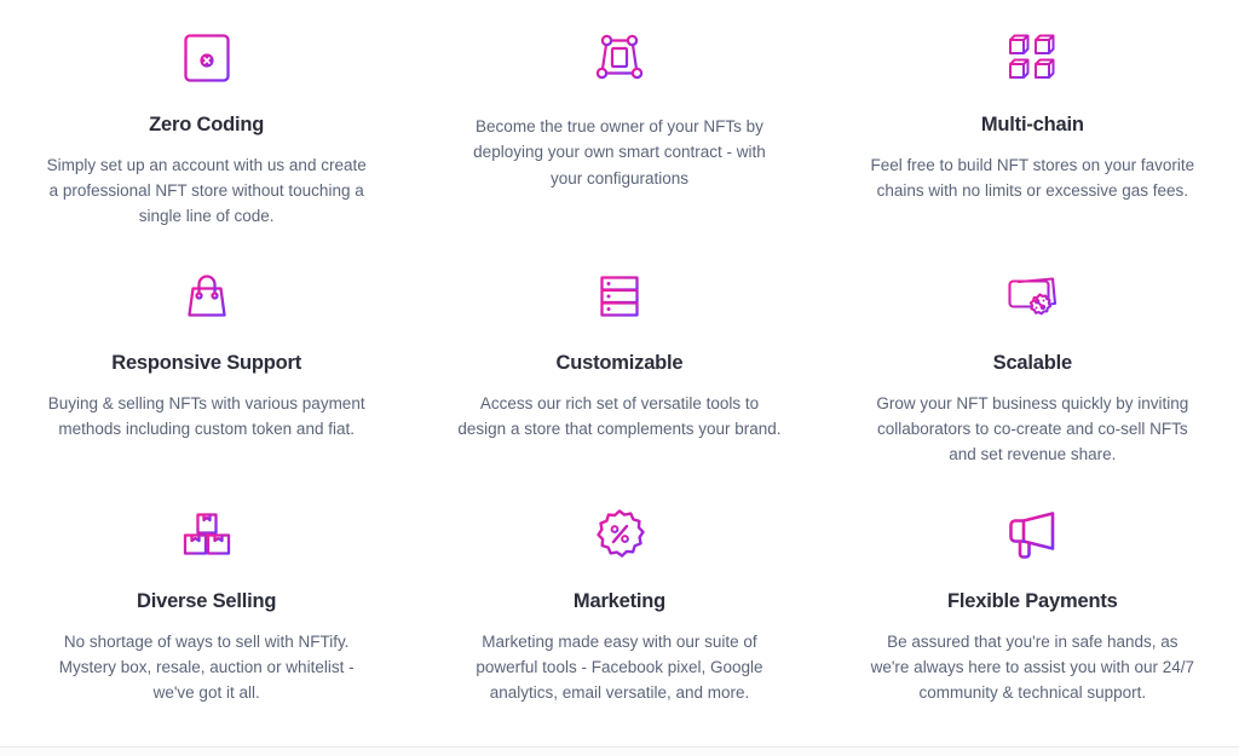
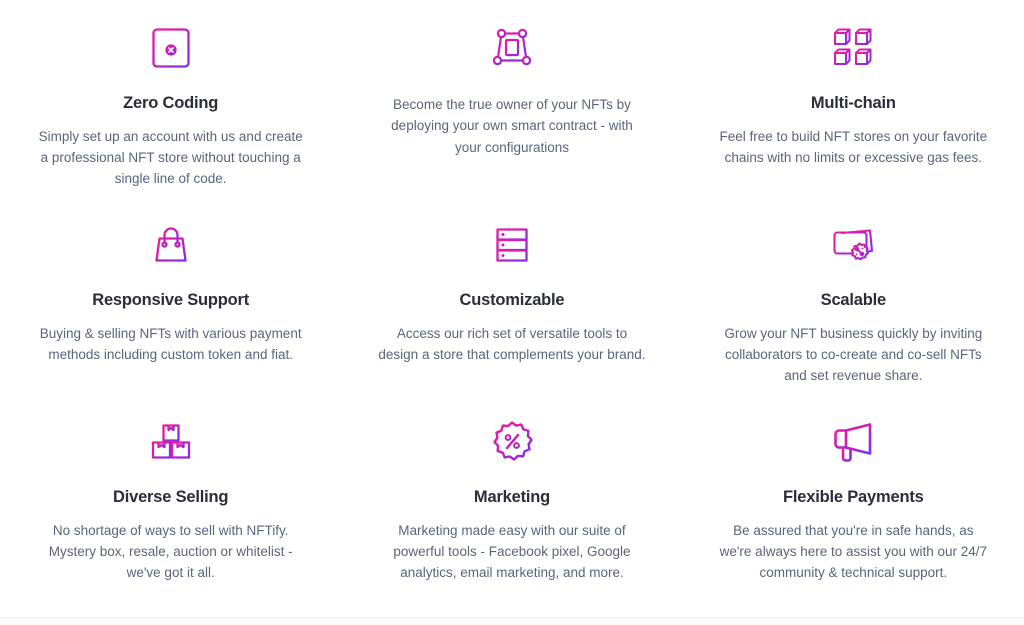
  Zero Coding
  Simply set up an account with us and create a professional NFT store without touching a single line of code.
  Become the true owner of your NFTs by deploying your own smart contract - with your configurations
  Multi-chain
  Feel free to build NFT stores on your favorite chains with no limits or excessive gas fees.
  Responsive Support
  Buying & selling NFTs with various payment methods including custom token and fiat.
  Customizable
  Access our rich set of versatile tools to design a store that complements your brand.
  Scalable
  Grow your NFT business quickly by inviting collaborators to co-create and co-sell NFTs and set revenue share.
  Diverse Selling
  No shortage of ways to sell with NFTify. Mystery box, resale, auction or whitelist - we've got it all.
  Marketing
- Marketing made easy with our suite of powerful tools - Facebook pixel, Google analytics, email versatile, and more.
+ Marketing made easy with our suite of powerful tools - Facebook pixel, Google analytics, email marketing, and more.
  Flexible Payments
  Be assured that you're in safe hands, as we're always here to assist you with our 24/7 community & technical support.
